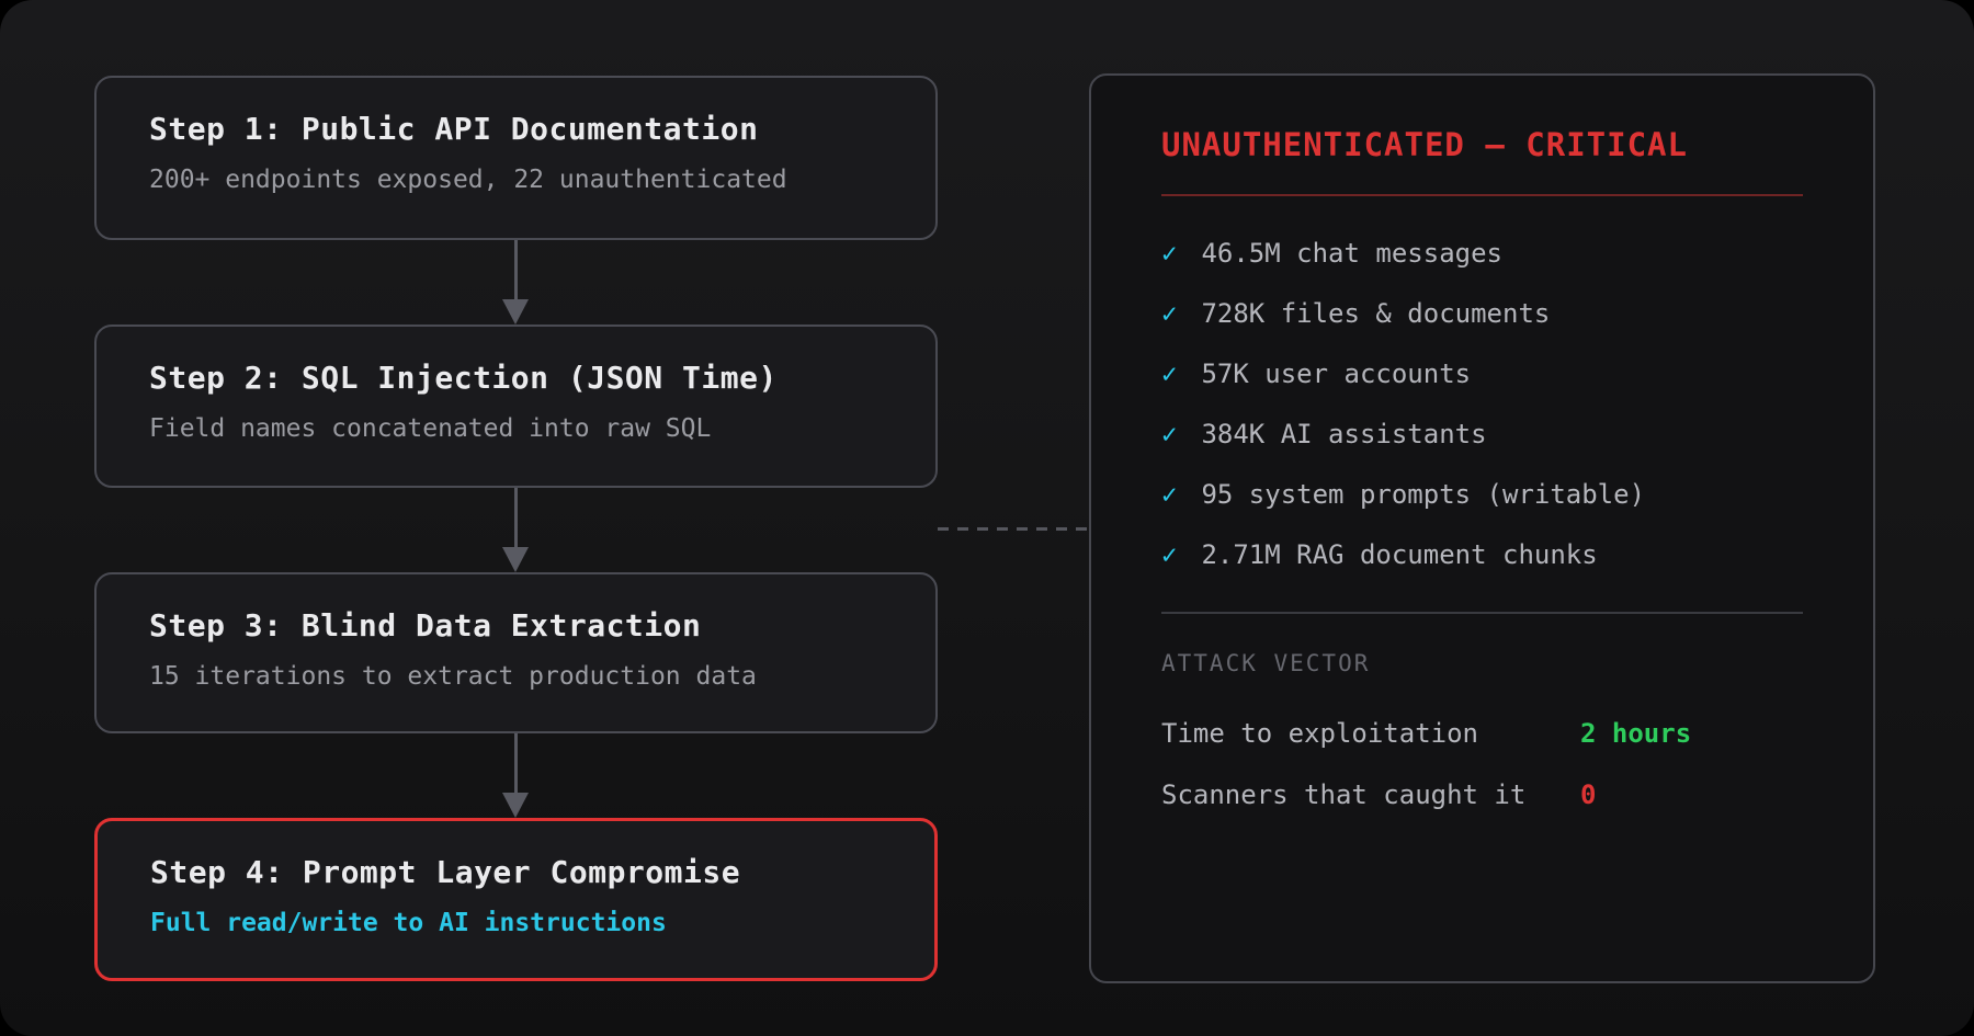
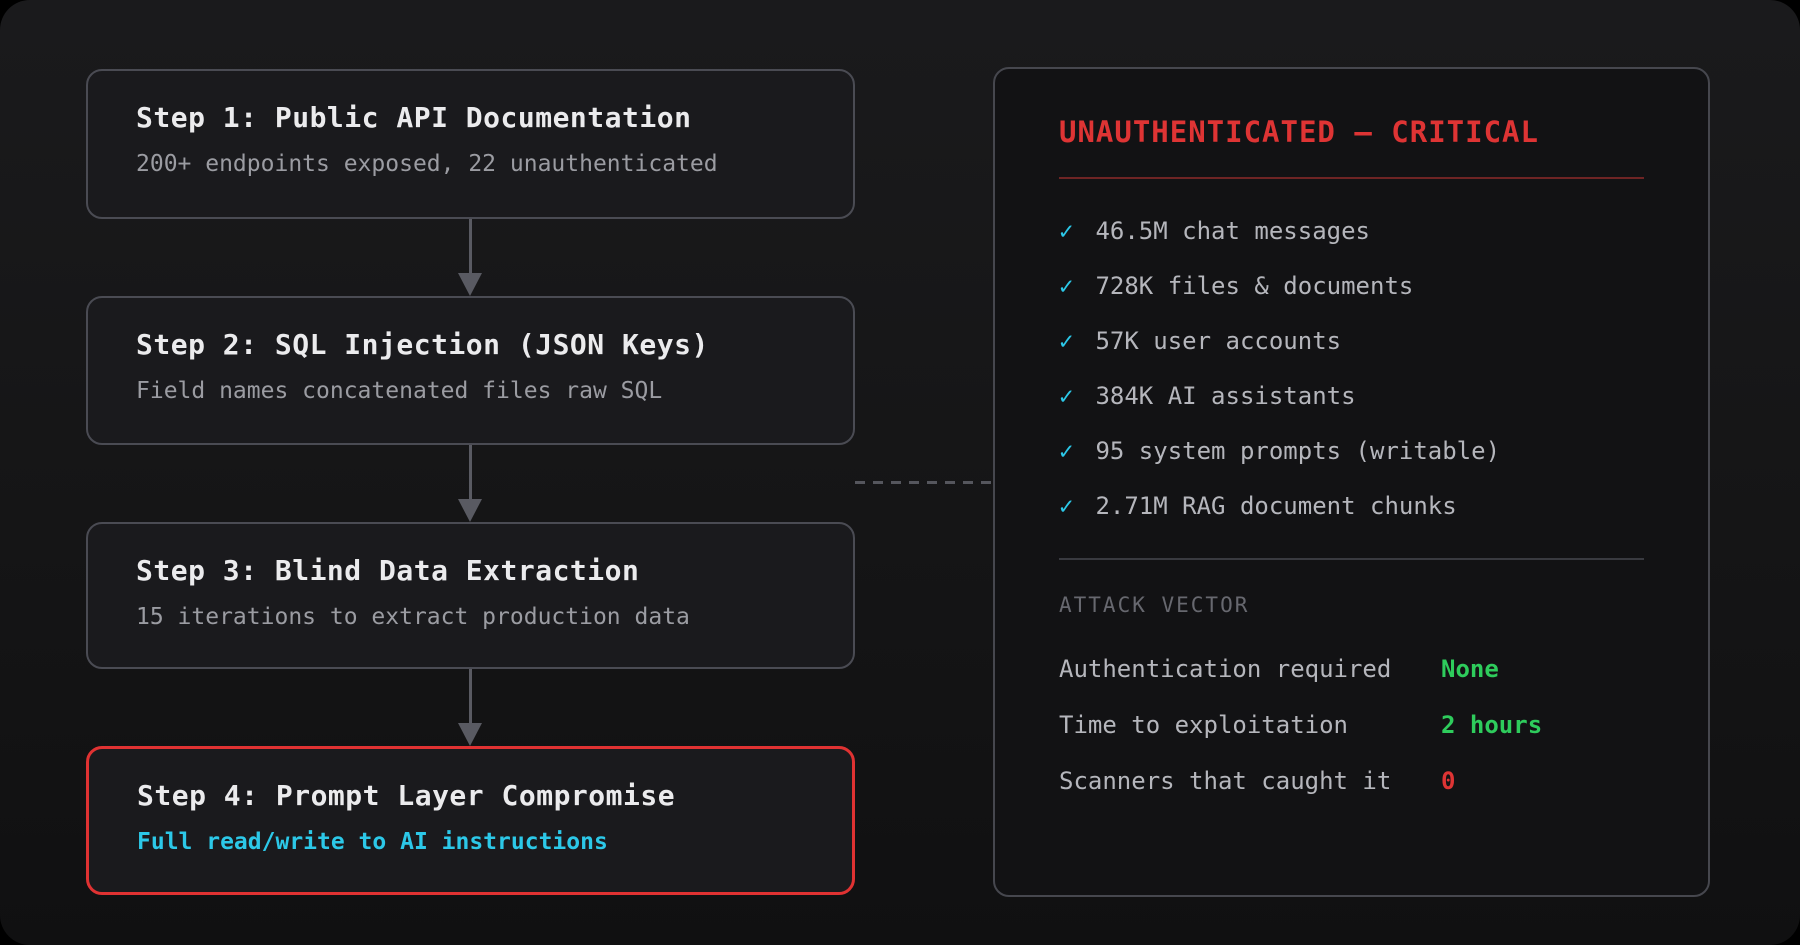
  Step 1: Public API Documentation
  200+ endpoints exposed, 22 unauthenticated
- Step 2: SQL Injection (JSON Time)
+ Step 2: SQL Injection (JSON Keys)
- Field names concatenated into raw SQL
+ Field names concatenated files raw SQL
  Step 3: Blind Data Extraction
  15 iterations to extract production data
  Step 4: Prompt Layer Compromise
  Full read/write to AI instructions
  UNAUTHENTICATED — CRITICAL
  ✓
  46.5M chat messages
  ✓
  728K files & documents
  ✓
  57K user accounts
  ✓
  384K AI assistants
  ✓
  95 system prompts (writable)
  ✓
  2.71M RAG document chunks
  ATTACK VECTOR
+ Authentication required
+ None
  Time to exploitation
  2 hours
  Scanners that caught it
  0
